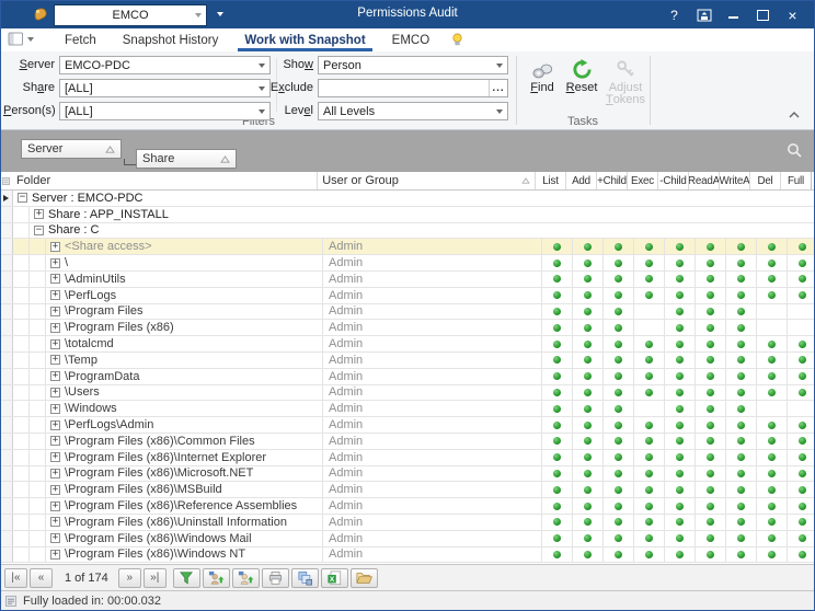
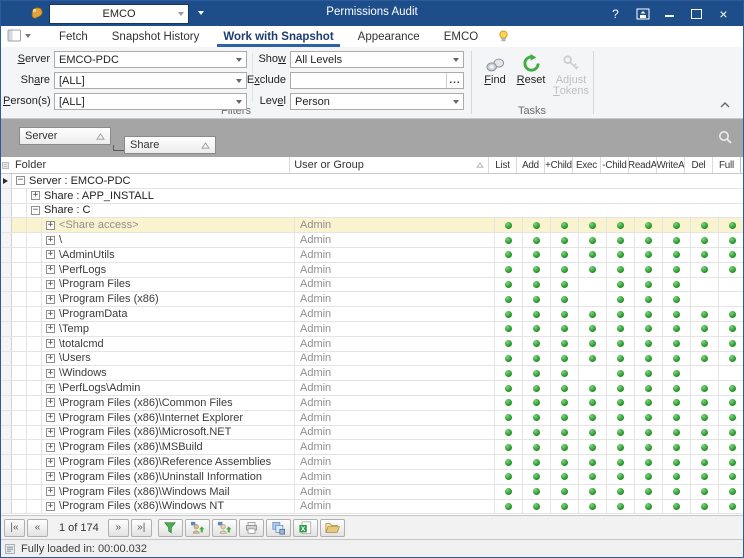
  EMCO
  Permissions Audit
  ?
  ×
  Fetch
  Snapshot History
  Work with Snapshot
+ Appearance
  EMCO
  Filters
  Server
  EMCO-PDC
  Share
  [ALL]
  Person(s)
  [ALL]
  Show
- Person
+ All Levels
  Exclude
  ...
  Level
- All Levels
+ Person
  Tasks
  Find
  Reset
  Adjust Tokens
  Server
  Share
  Folder
  User or Group
  List
  Add
  +Child
  Exec
  -Child
  ReadA
  WriteA
  Del
  Full
  −
  Server : EMCO-PDC
  +
  Share : APP_INSTALL
  −
  Share : C
  +
  <Share access>
  Admin
  +
  \
  Admin
  +
  \AdminUtils
  Admin
  +
  \PerfLogs
  Admin
  +
  \Program Files
  Admin
  +
  \Program Files (x86)
  Admin
  +
- \totalcmd
+ \ProgramData
  Admin
  +
  \Temp
  Admin
  +
- \ProgramData
+ \totalcmd
  Admin
  +
  \Users
  Admin
  +
  \Windows
  Admin
  +
  \PerfLogs\Admin
  Admin
  +
  \Program Files (x86)\Common Files
  Admin
  +
  \Program Files (x86)\Internet Explorer
  Admin
  +
  \Program Files (x86)\Microsoft.NET
  Admin
  +
  \Program Files (x86)\MSBuild
  Admin
  +
  \Program Files (x86)\Reference Assemblies
  Admin
  +
  \Program Files (x86)\Uninstall Information
  Admin
  +
  \Program Files (x86)\Windows Mail
  Admin
  +
  \Program Files (x86)\Windows NT
  Admin
  |«
  «
  1 of 174
  »
  »|
  Fully loaded in: 00:00.032
